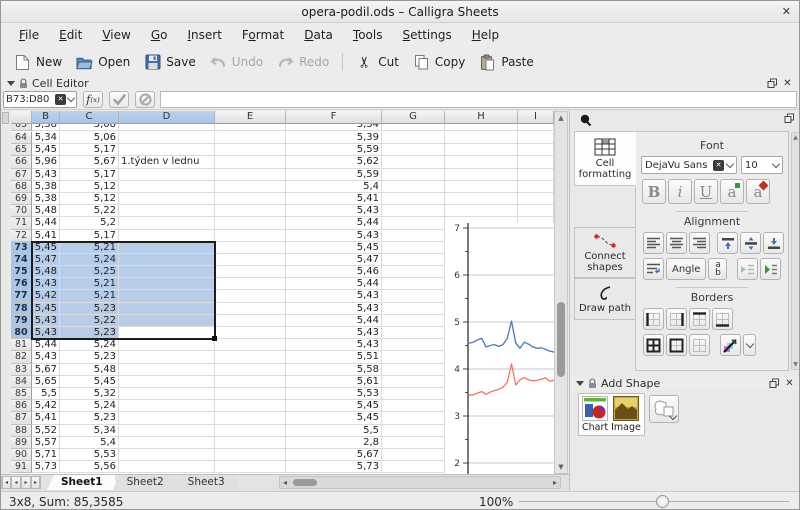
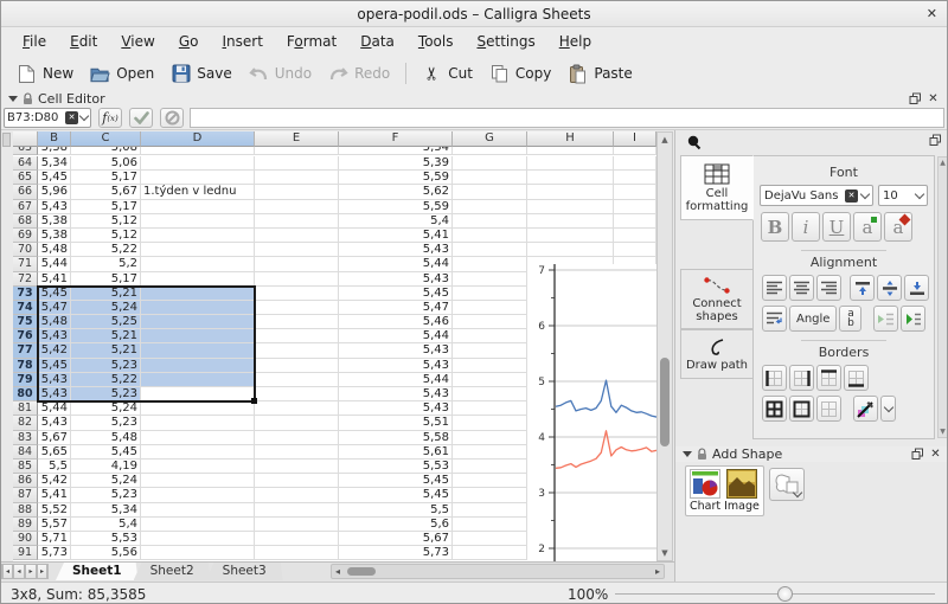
  opera-podil.ods – Calligra Sheets
  ✕
  File
  Edit
  View
  Go
  Insert
  Format
  Data
  Tools
  Settings
  Help
  New
  Open
  Save
  Undo
  Redo
  Cut
  Copy
  Paste
  Cell Editor
  ✕
  B73:D80
  ✕
  f
  (x)
  B
  C
  D
  E
  F
  G
  H
  I
  63
  5,38
  5,08
  5,34
  64
  5,34
  5,06
  5,39
  65
  5,45
  5,17
  5,59
  66
  5,96
  5,67
  1.týden v lednu
  5,62
  67
  5,43
  5,17
  5,59
  68
  5,38
  5,12
  5,4
  69
  5,38
  5,12
  5,41
  70
  5,48
  5,22
  5,43
  71
  5,44
  5,2
  5,44
  72
  5,41
  5,17
  5,43
  73
  5,45
  74
  5,47
  75
  5,46
  76
  5,44
  77
  5,43
  78
  5,43
  79
  5,44
  80
  5,43
  81
  5,44
  5,24
  5,43
  82
  5,43
  5,23
  5,51
  83
  5,67
  5,48
  5,58
  84
  5,65
  5,45
  5,61
  85
  5,5
- 5,32
+ 4,19
  5,53
  86
  5,42
  5,24
  5,45
  87
  5,41
  5,23
  5,45
  88
  5,52
  5,34
  5,5
  89
  5,57
  5,4
- 2,8
+ 5,6
  90
  5,71
  5,53
  5,67
  91
  5,73
  5,56
  5,73
  7
  6
  5
  4
  3
  2
  ▲
  ▼
  Sheet1
  Sheet2
  Sheet3
  ◂
  ▸
  Cell formatting
  Connect shapes
  Draw path
  Font
  DejaVu Sans
  ✕
  10
  B
  i
  U
  a
  a
  Alignment
  Angle
  a
  b
  Borders
  Add Shape
  ✕
  Chart
  Image
  3x8, Sum: 85,3585
  100%
